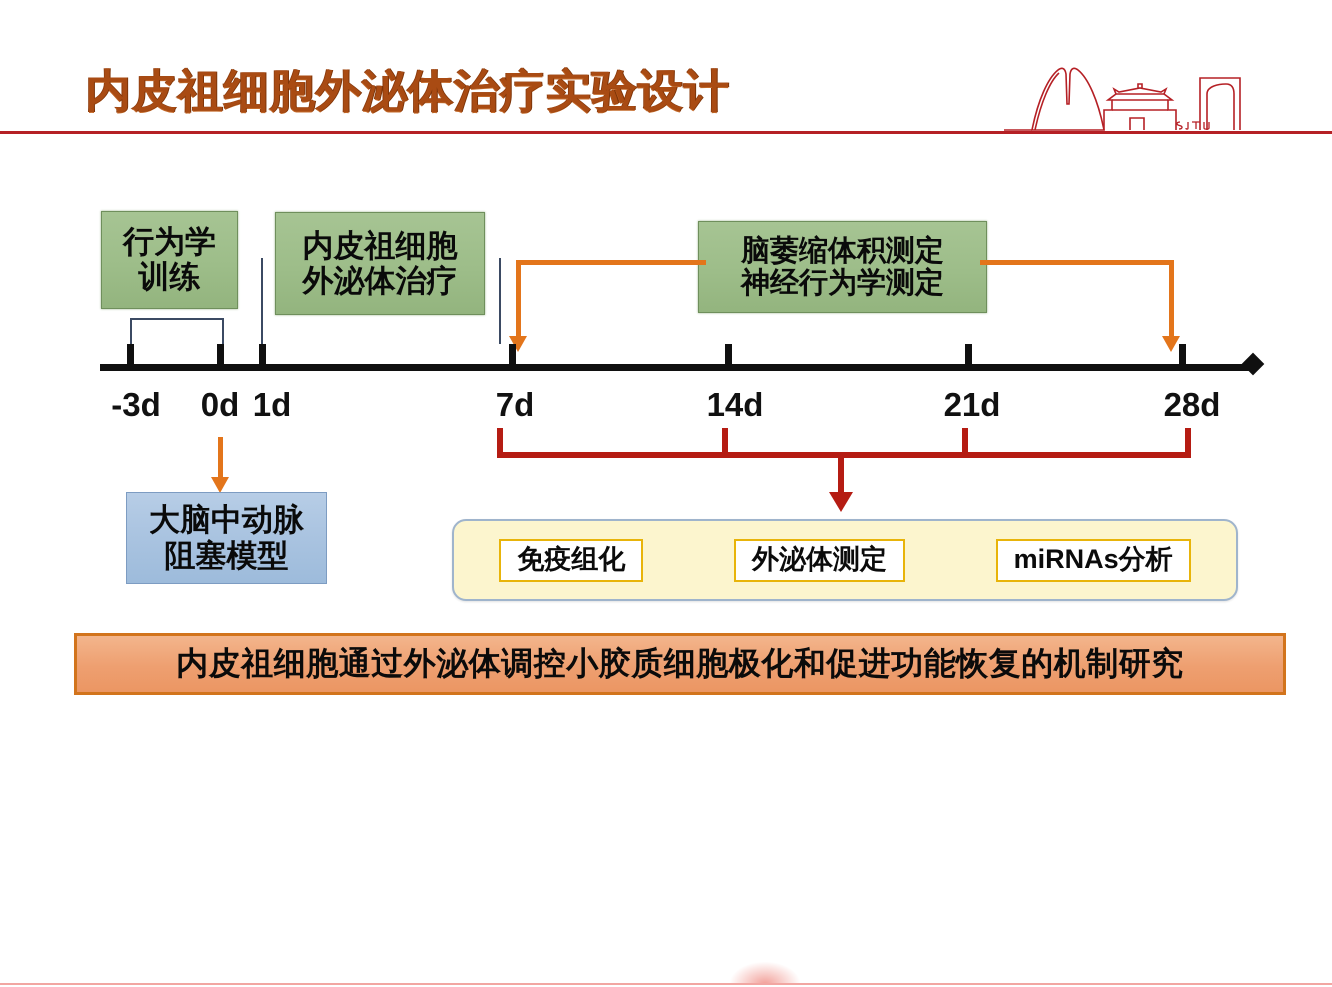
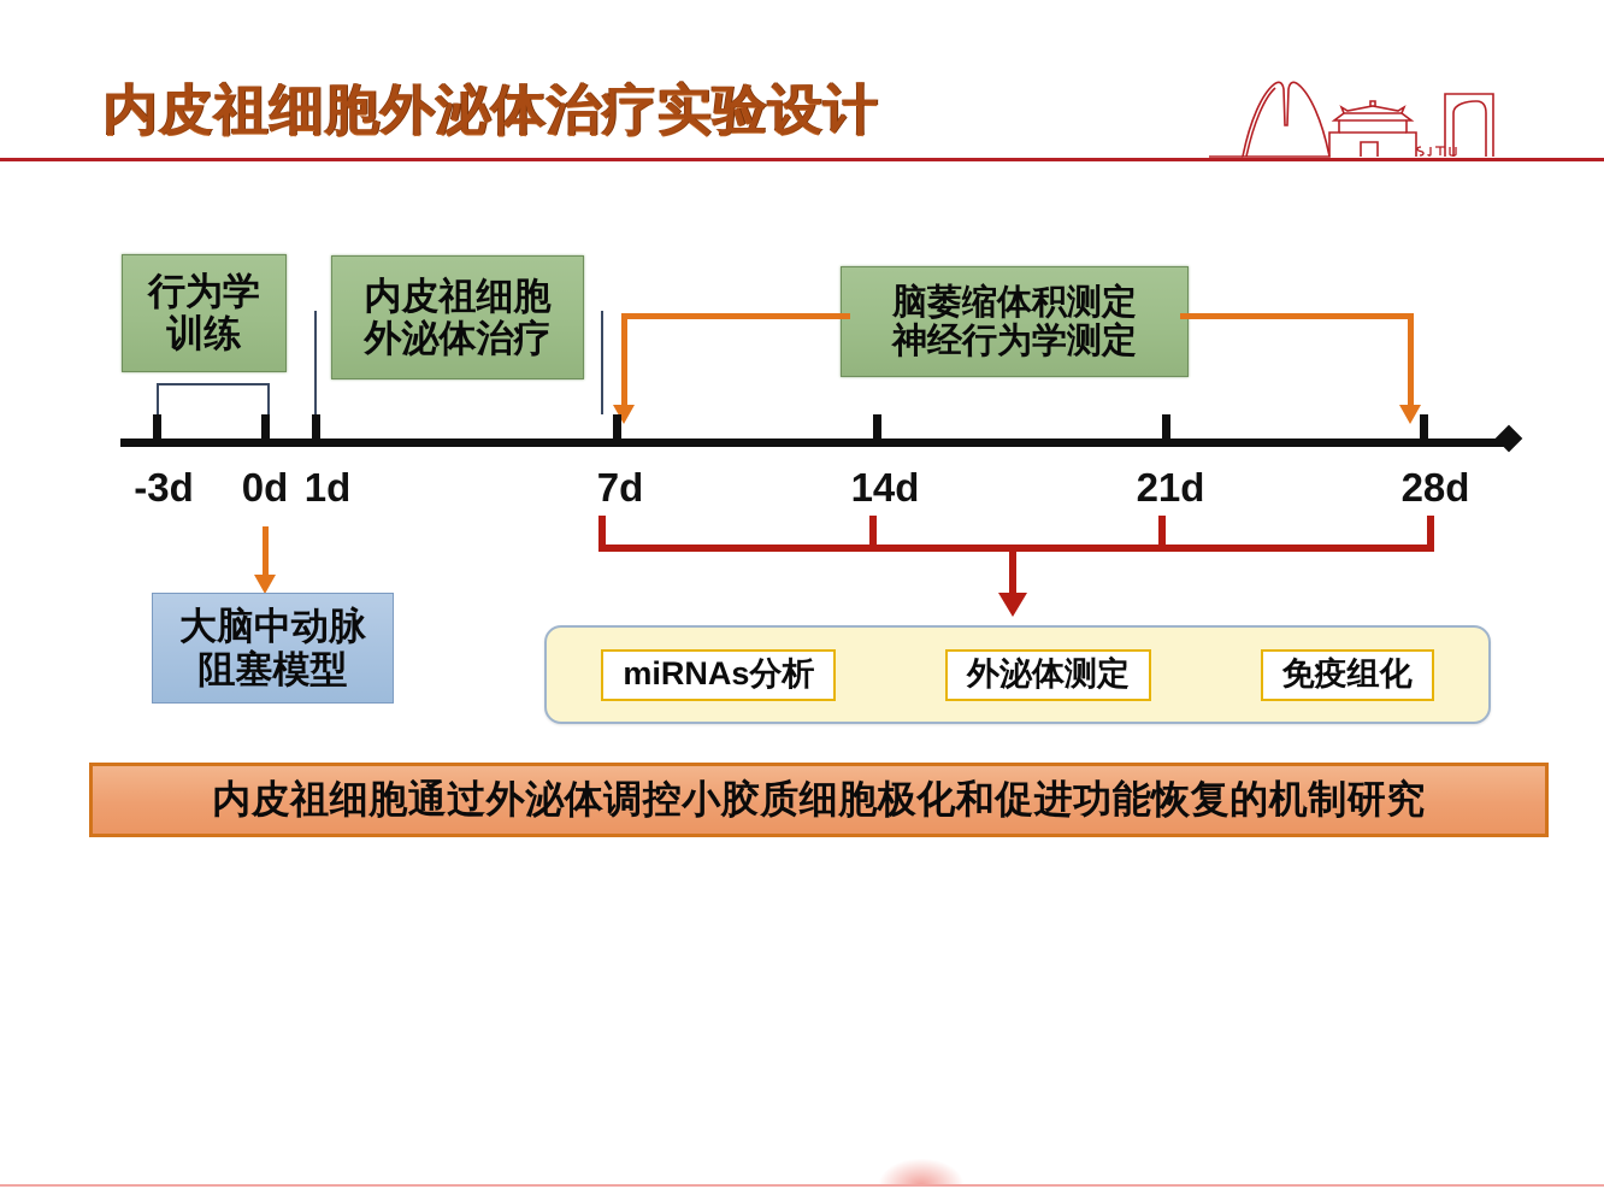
  内皮祖细胞外泌体治疗实验设计
  行为学
  训练
  内皮祖细胞
  外泌体治疗
  脑萎缩体积测定
  神经行为学测定
  -3d
  0d
  1d
  7d
  14d
  21d
  28d
  大脑中动脉
  阻塞模型
- 免疫组化
+ miRNAs分析
  外泌体测定
- miRNAs分析
+ 免疫组化
  内皮祖细胞通过外泌体调控小胶质细胞极化和促进功能恢复的机制研究
